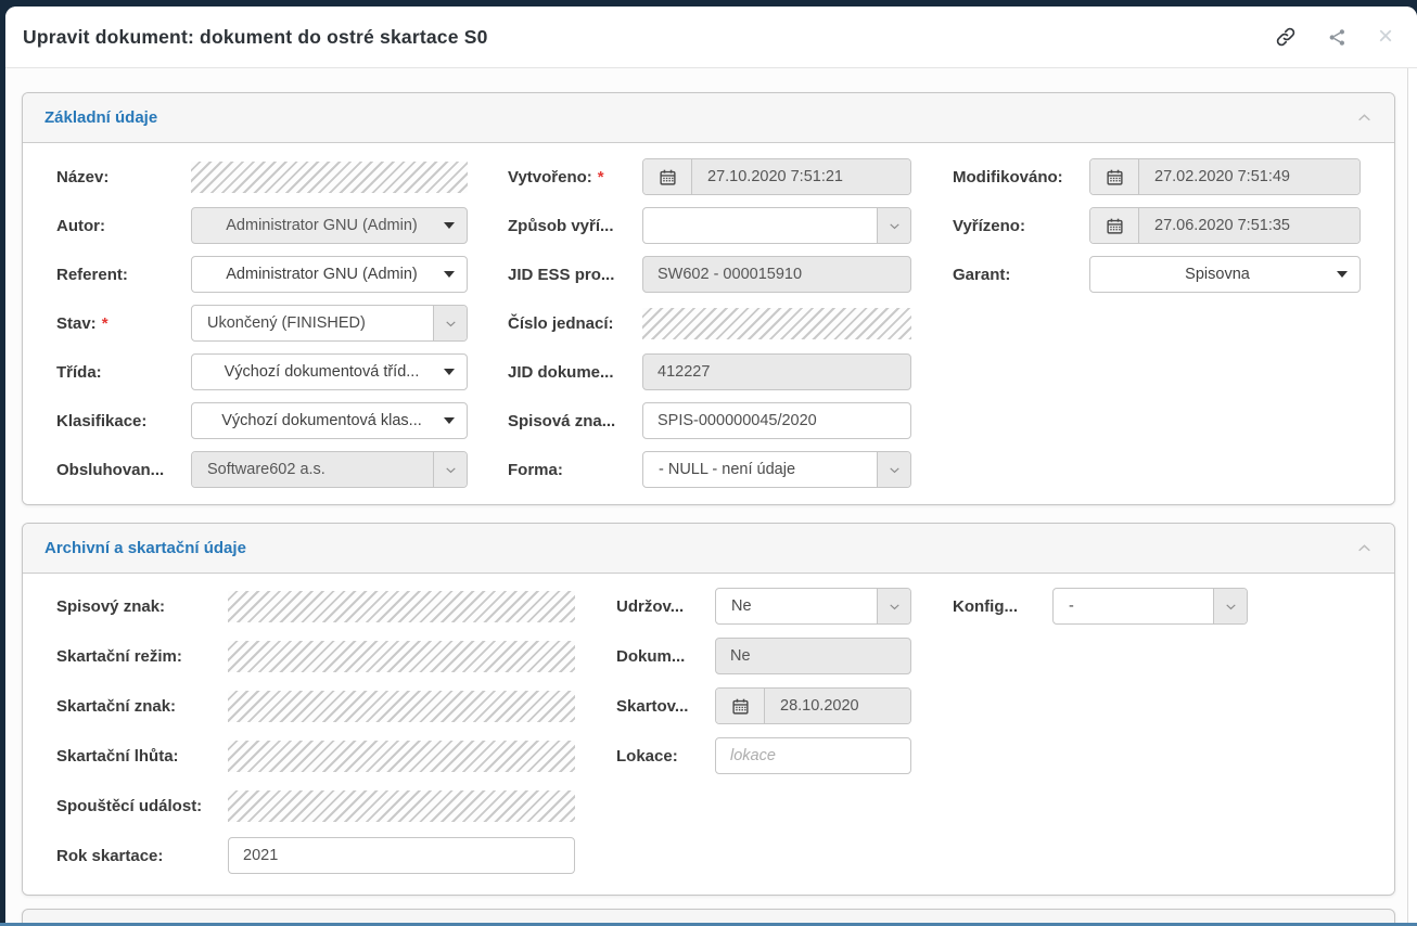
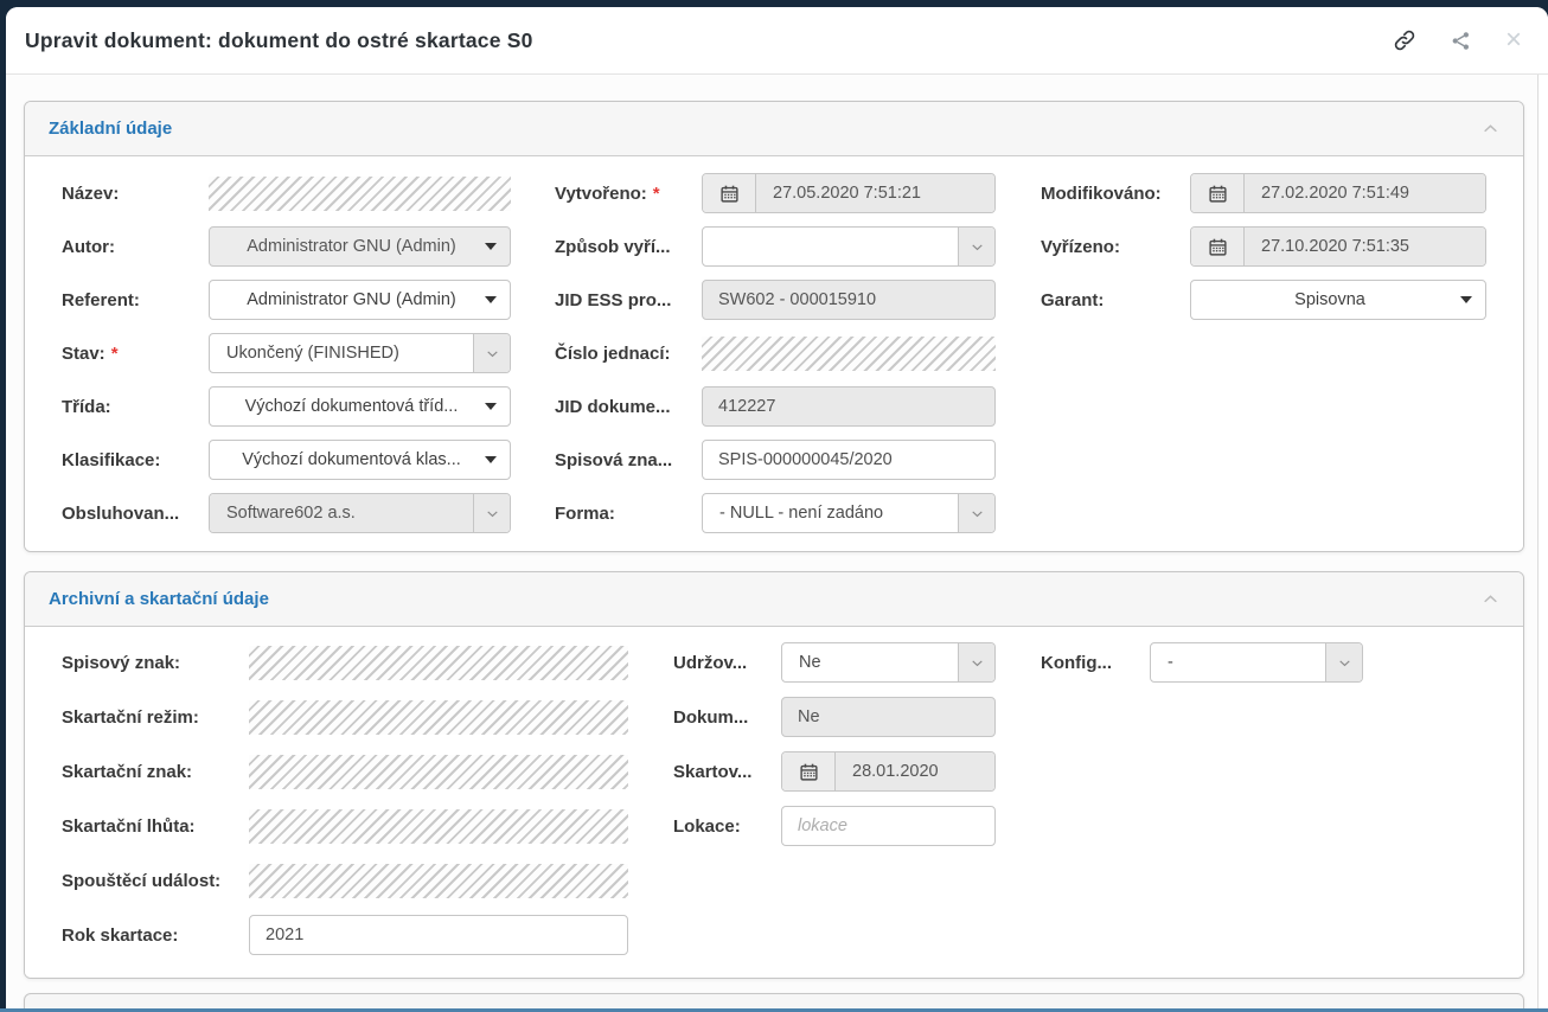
  Upravit dokument: dokument do ostré skartace S0
  ×
  Základní údaje
  Název:
  Autor:
  Administrator GNU (Admin)
  Referent:
  Administrator GNU (Admin)
  Stav: *
  Ukončený (FINISHED)
  Třída:
  Výchozí dokumentová tříd...
  Klasifikace:
  Výchozí dokumentová klas...
  Obsluhovan...
  Software602 a.s.
  Vytvořeno: *
- 27.10.2020 7:51:21
+ 27.05.2020 7:51:21
  Způsob vyří...
  JID ESS pro...
  SW602 - 000015910
  Číslo jednací:
  JID dokume...
  412227
  Spisová zna...
  SPIS-000000045/2020
  Forma:
- - NULL - není údaje
+ - NULL - není zadáno
  Modifikováno:
  27.02.2020 7:51:49
  Vyřízeno:
- 27.06.2020 7:51:35
+ 27.10.2020 7:51:35
  Garant:
  Spisovna
  Archivní a skartační údaje
  Spisový znak:
  Skartační režim:
  Skartační znak:
  Skartační lhůta:
  Spouštěcí událost:
  Rok skartace:
  2021
  Udržov...
  Ne
  Dokum...
  Ne
  Skartov...
- 28.10.2020
+ 28.01.2020
  Lokace:
  lokace
  Konfig...
  -
